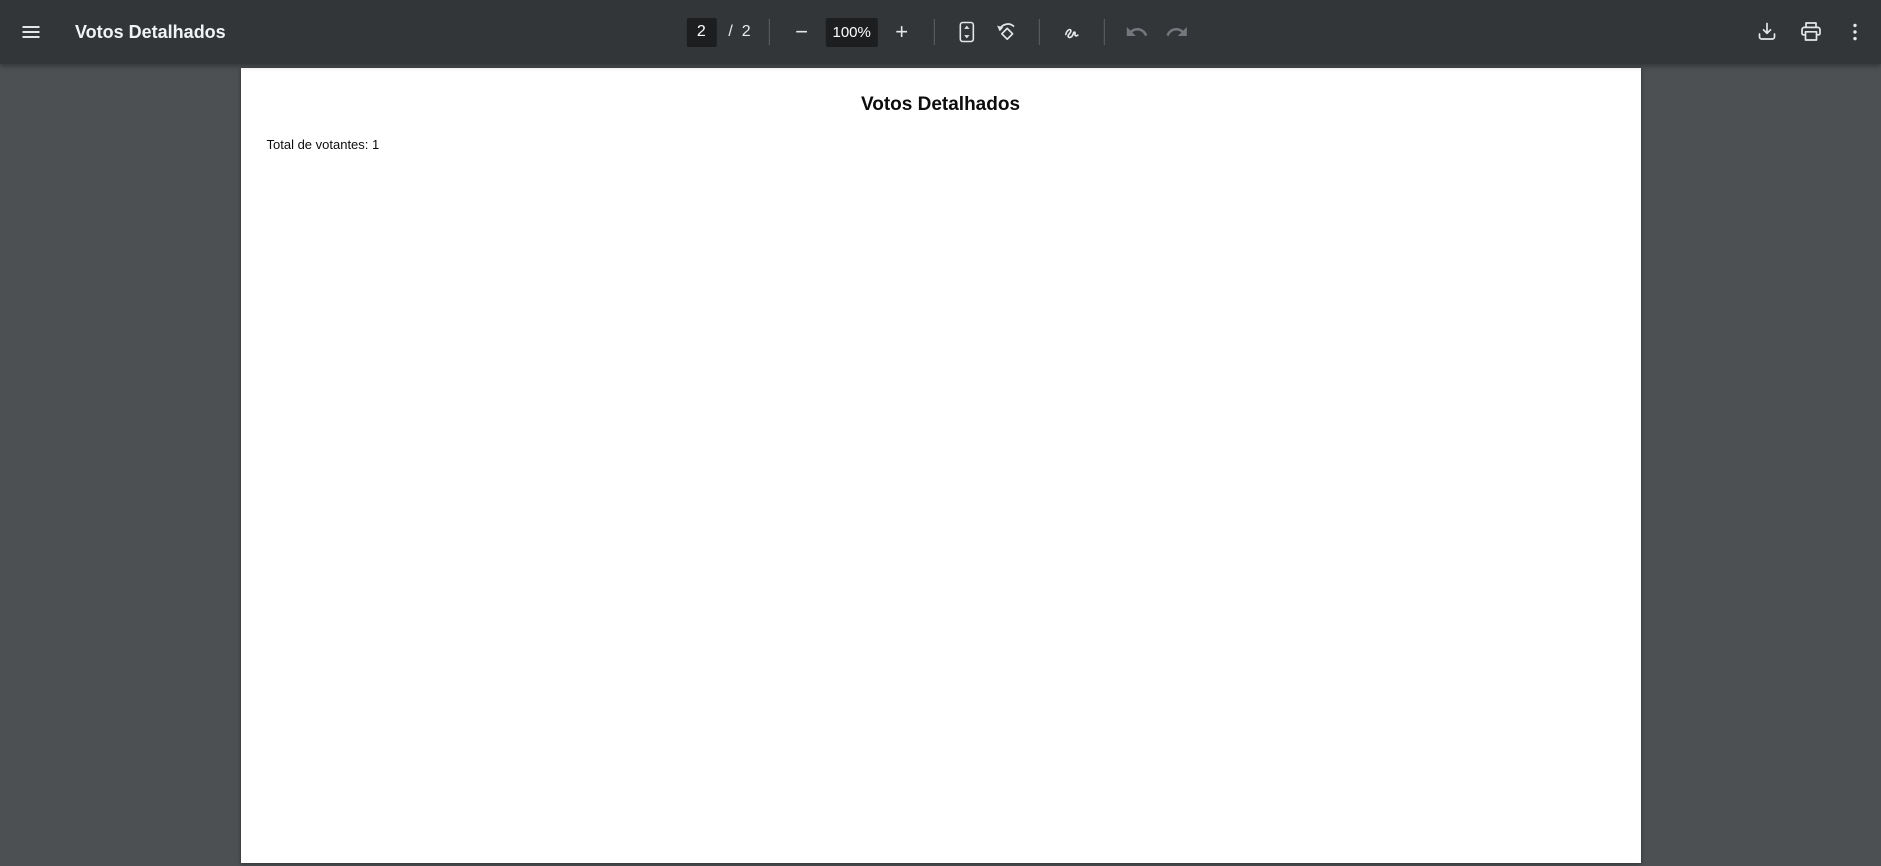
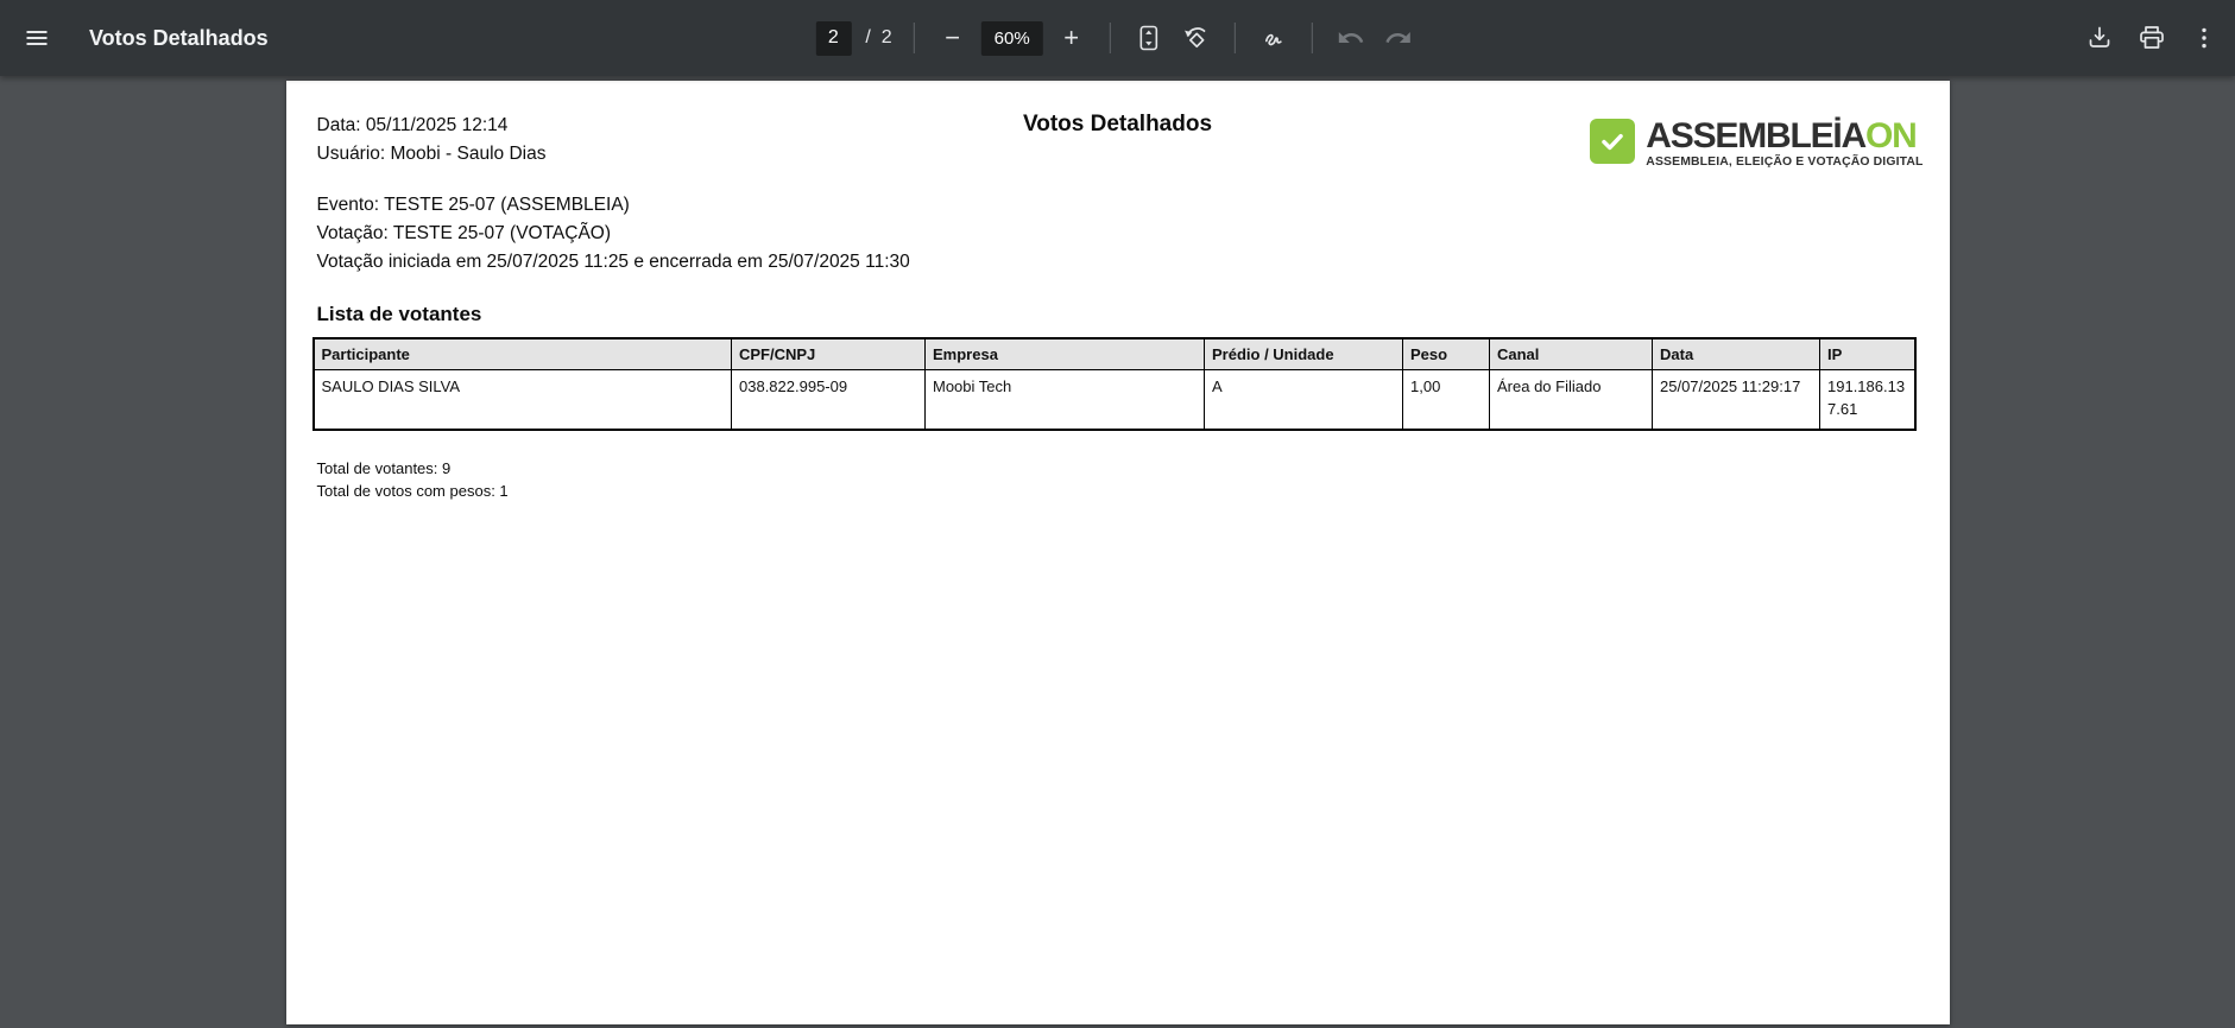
  Votos Detalhados
  2
  /
  2
  −
- 100%
+ 60%
  +
  Votos Detalhados
+ ASSEMBLEİAON
+ ASSEMBLEIA, ELEIÇÃO E VOTAÇÃO DIGITAL
+ Data: 05/11/2025 12:14
+ Usuário: Moobi - Saulo Dias
+ Evento: TESTE 25-07 (ASSEMBLEIA)
+ Votação: TESTE 25-07 (VOTAÇÃO)
+ Votação iniciada em 25/07/2025 11:25 e encerrada em 25/07/2025 11:30
+ Lista de votantes
+ Participante	CPF/CNPJ	Empresa	Prédio / Unidade	Peso	Canal	Data	IP
+ SAULO DIAS SILVA	038.822.995-09	Moobi Tech	A	1,00	Área do Filiado	25/07/2025 11:29:17	191.186.137.61
- Total de votantes: 1
+ Total de votantes: 9
+ Total de votos com pesos: 1
